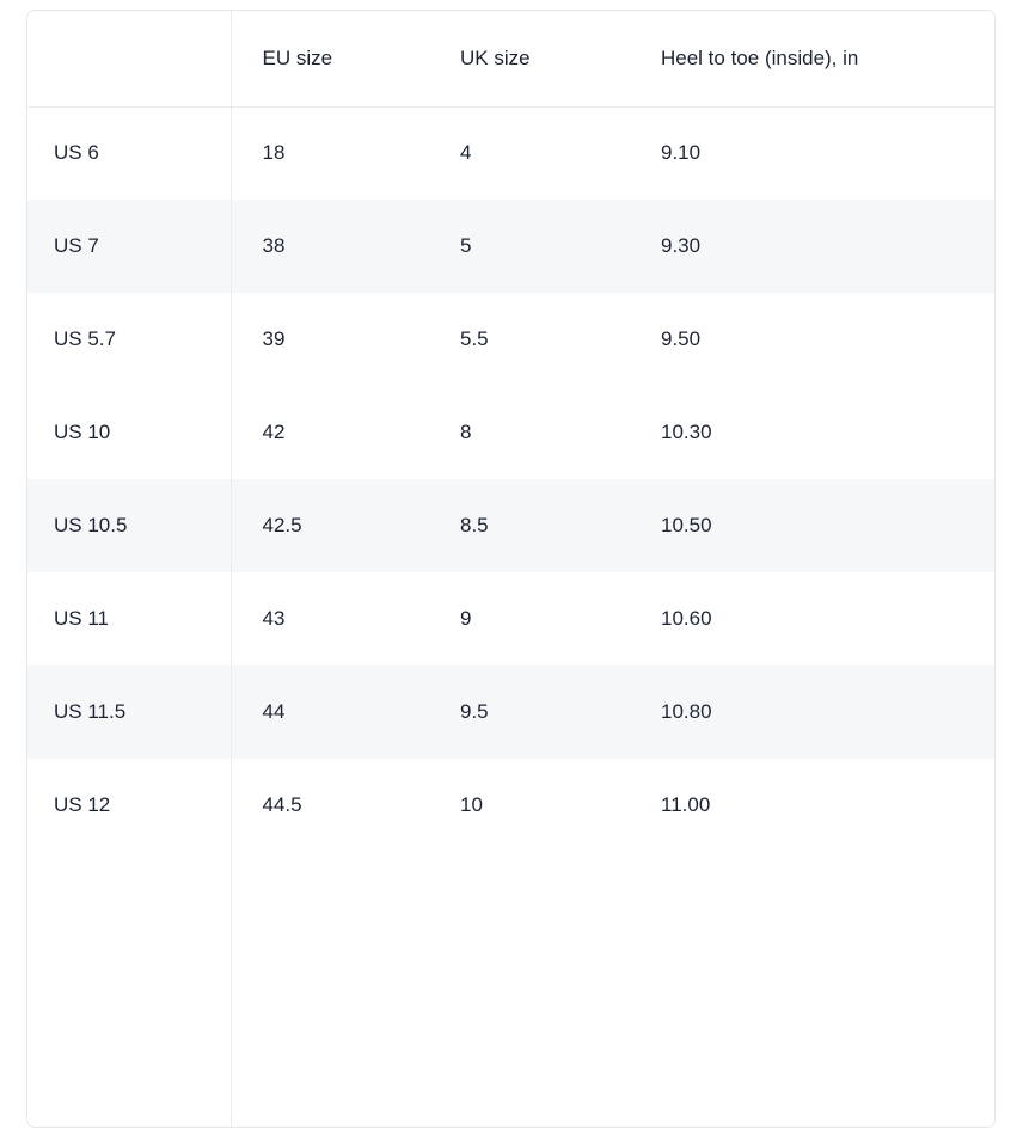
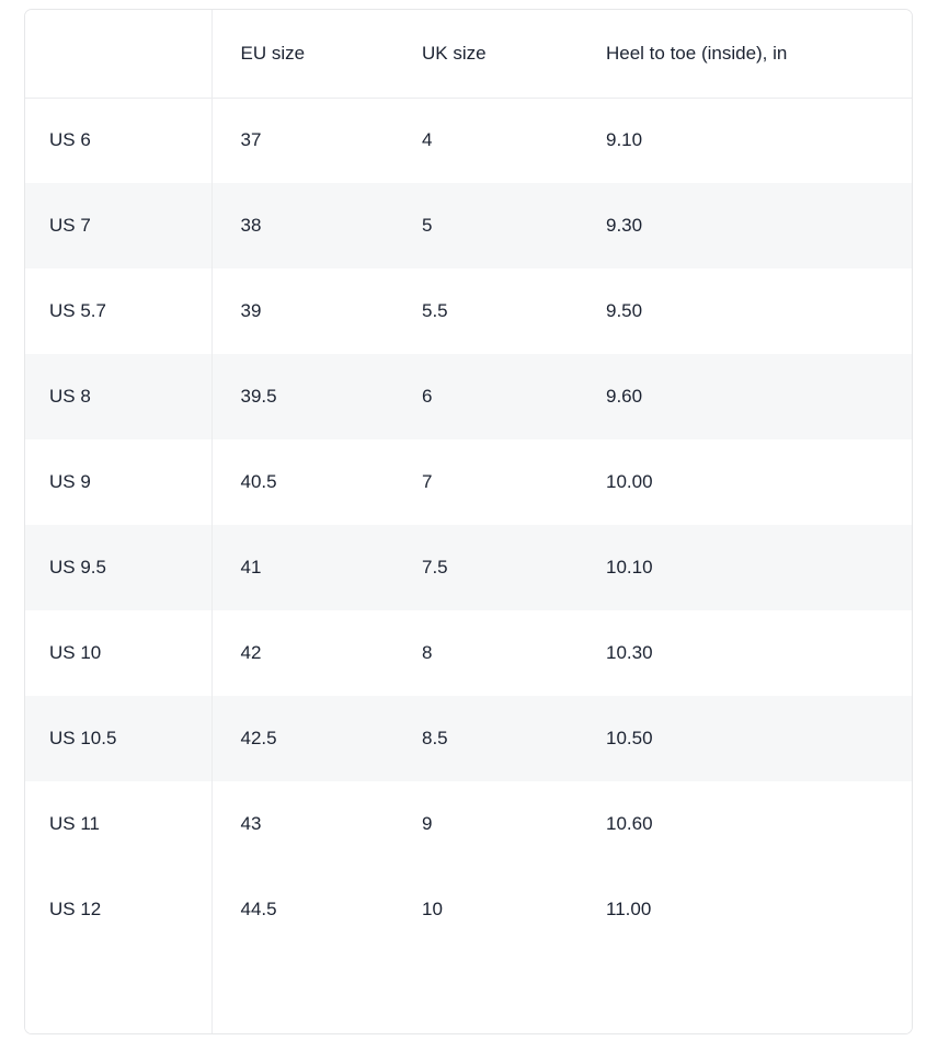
  	EU size	UK size	Heel to toe (inside), in
- US 6	18	4	9.10
+ US 6	37	4	9.10
  US 7	38	5	9.30
  US 5.7	39	5.5	9.50
+ US 8	39.5	6	9.60
+ US 9	40.5	7	10.00
+ US 9.5	41	7.5	10.10
  US 10	42	8	10.30
  US 10.5	42.5	8.5	10.50
  US 11	43	9	10.60
- US 11.5	44	9.5	10.80
  US 12	44.5	10	11.00
